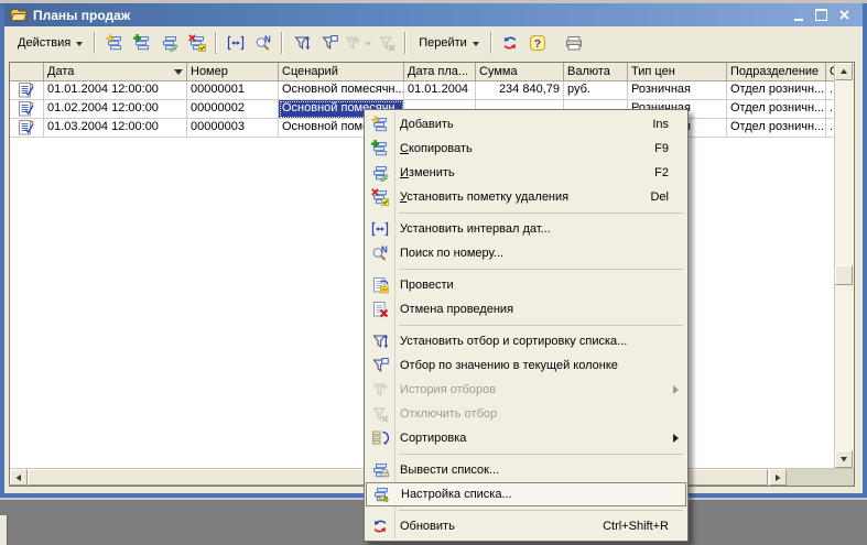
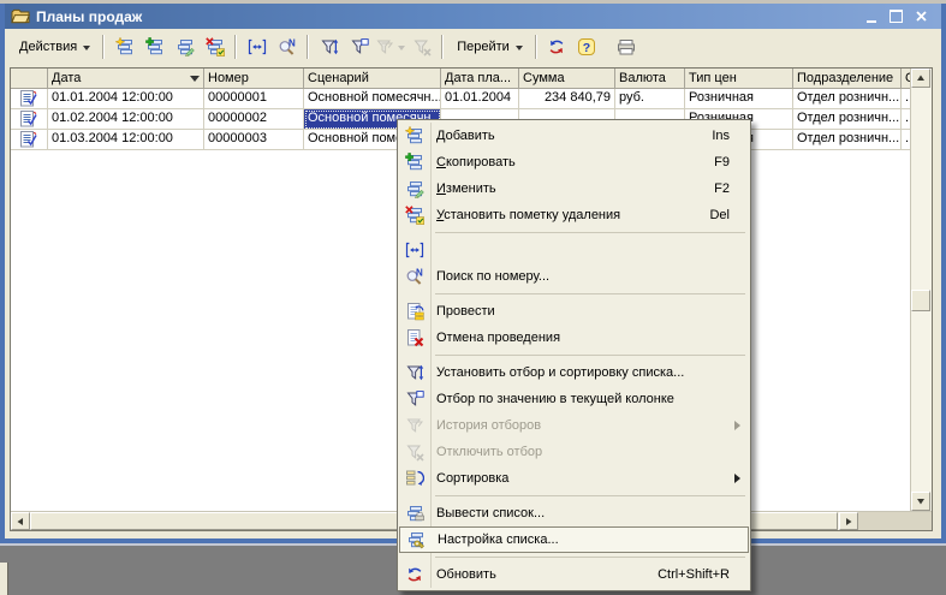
  Планы продаж
  Действия
  N
  Перейти
  ?
  Дата
  Номер
  Сценарий
  Дата пла...
  Сумма
  Валюта
  Тип цен
  Подразделение
  01.01.2004 12:00:00
  00000001
  Основной помесячн...
  01.01.2004
  234 840,79
  руб.
  Розничная
  Отдел розничн...
  .
  01.02.2004 12:00:00
  00000002
  Основной помесячн...
  Розничная
  Отдел розничн...
  .
  01.03.2004 12:00:00
  00000003
  Отдел розничн...
  .
  Добавить
  Ins
  Скопировать
  F9
  Изменить
  F2
  Установить пометку удаления
  Del
- Установить интервал дат...
  N
  Поиск по номеру...
  Провести
  Отмена проведения
  Установить отбор и сортировку списка...
  Отбор по значению в текущей колонке
  История отборов
  Отключить отбор
  Сортировка
  Вывести список...
  Настройка списка...
  Обновить
  Ctrl+Shift+R
